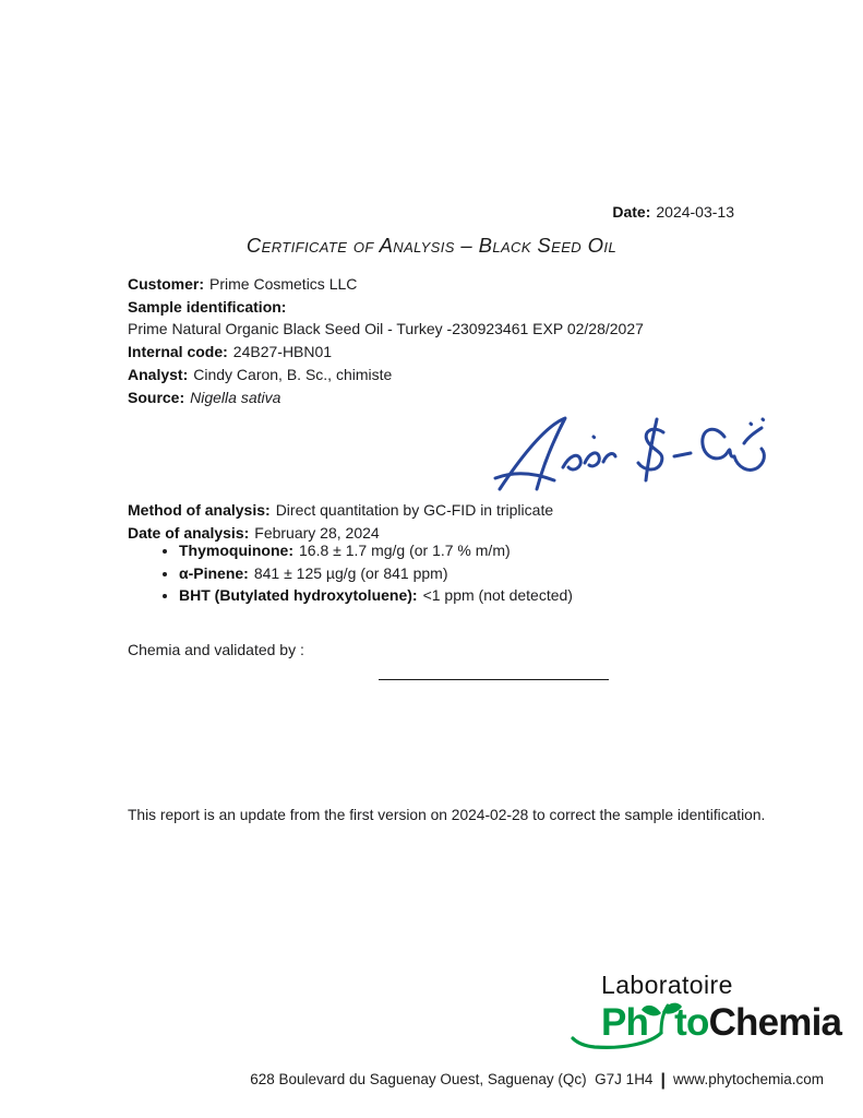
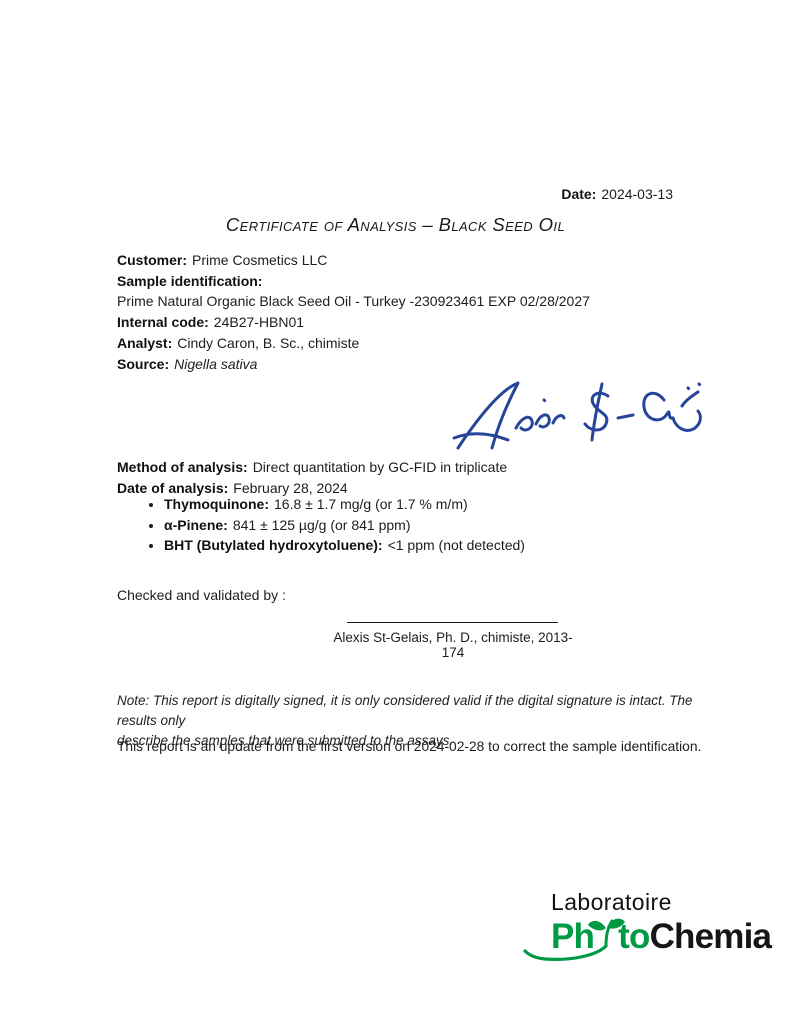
  Date: 2024-03-13
  Certificate of Analysis – Black Seed Oil
  Customer: Prime Cosmetics LLC
  Sample identification:
  Prime Natural Organic Black Seed Oil - Turkey -230923461 EXP 02/28/2027
  Internal code: 24B27-HBN01
  Analyst: Cindy Caron, B. Sc., chimiste
  Source: Nigella sativa
  Method of analysis: Direct quantitation by GC-FID in triplicate
  Date of analysis: February 28, 2024
  Thymoquinone: 16.8 ± 1.7 mg/g (or 1.7 % m/m)
  α-Pinene: 841 ± 125 µg/g (or 841 ppm)
  BHT (Butylated hydroxytoluene): <1 ppm (not detected)
- Chemia and validated by :
+ Checked and validated by :
+ Alexis St-Gelais, Ph. D., chimiste, 2013-174
+ Note: This report is digitally signed, it is only considered valid if the digital signature is intact. The results only
+ describe the samples that were submitted to the assays.
  This report is an update from the first version on 2024-02-28 to correct the sample identification.
  Laboratoire
  Ph toChemia
- 628 Boulevard du Saguenay Ouest, Saguenay (Qc) G7J 1H4 | www.phytochemia.com
